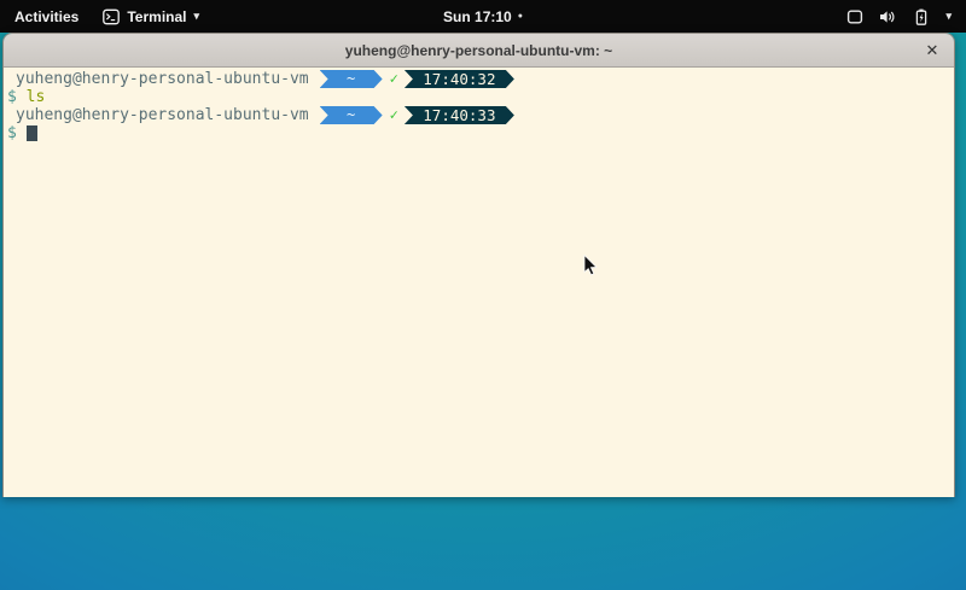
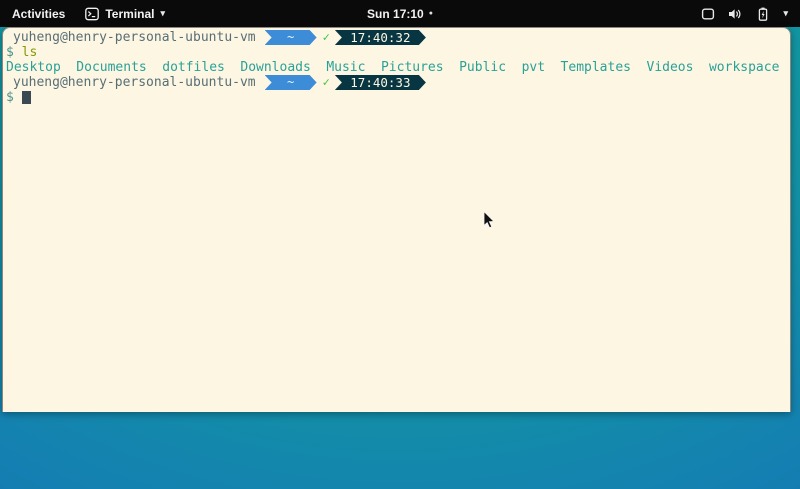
  Activities
  Terminal
  ▾
  Sun 17:10
  ▾
- yuheng@henry-personal-ubuntu-vm: ~
- ✕
  yuheng@henry-personal-ubuntu-vm
  ~
  ✓
  17:40:32
  $
  ls
+ Desktop
+ Documents
+ dotfiles
+ Downloads
+ Music
+ Pictures
+ Public
+ pvt
+ Templates
+ Videos
+ workspace
  yuheng@henry-personal-ubuntu-vm
  ~
  ✓
  17:40:33
  $
